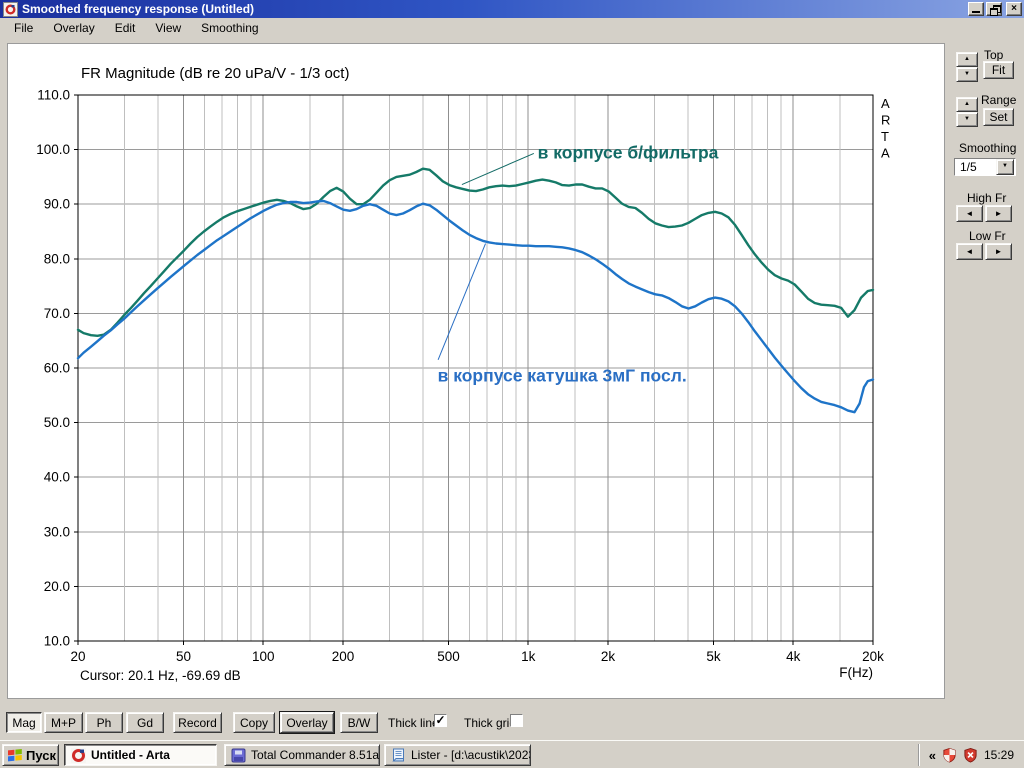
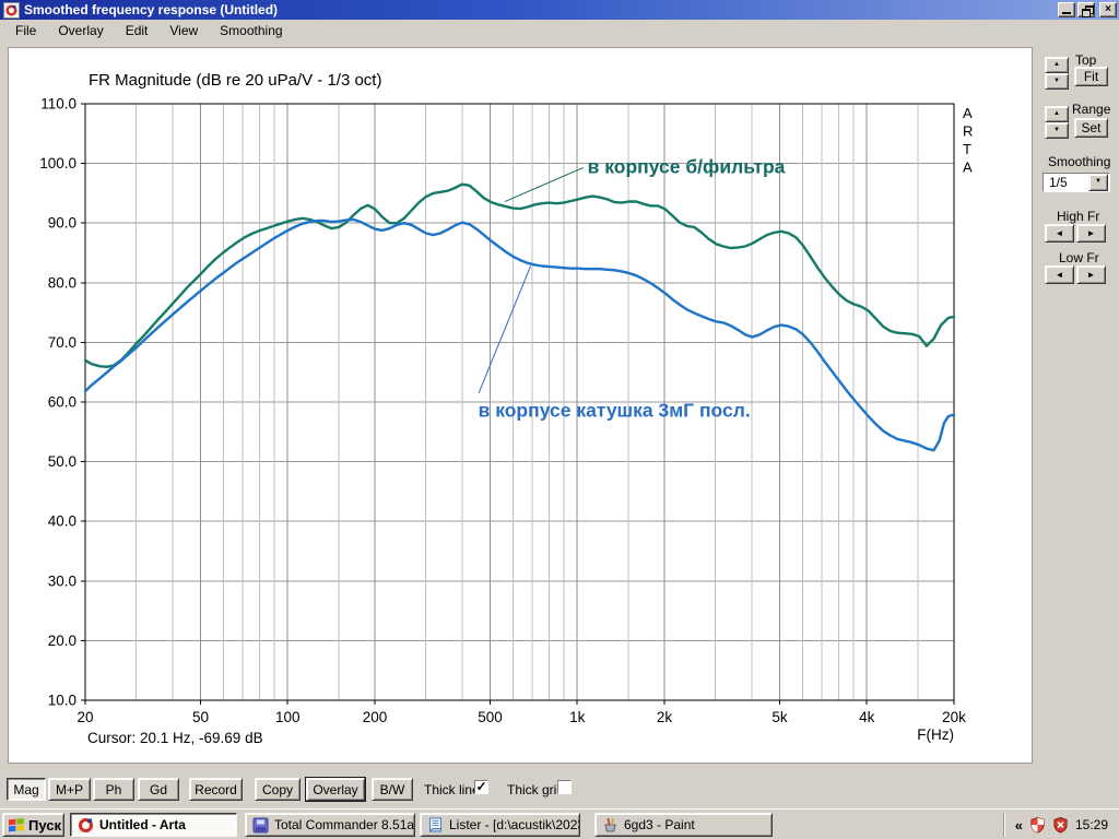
  Smoothed frequency response (Untitled)
  ×
  File
  Overlay
  Edit
  View
  Smoothing
  10.0
  20.0
  30.0
  40.0
  50.0
  60.0
  70.0
  80.0
  90.0
  100.0
  110.0
  20
  50
  100
  200
  500
  1k
  2k
  5k
  4k
  20k
  F(Hz)
  A
  R
  T
  A
  в корпусе б/фильтра
  в корпусе катушка 3мГ посл.
  FR Magnitude (dB re 20 uPa/V - 1/3 oct)
  Cursor: 20.1 Hz, -69.69 dB
  Top
  Fit
  Range
  Set
  Smoothing
  1/5
  High Fr
  ◄
  ►
  Low Fr
  ◄
  ►
  Mag
  M+P
  Ph
  Gd
  Record
  Copy
  Overlay
  B/W
  Thick lin
  ✓
  Thick gri
  Пуск
  Untitled - Arta
  Total Commander 8.51a
  Lister - [d:\acustik\202
+ 6gd3 - Paint
  «
  15:29
